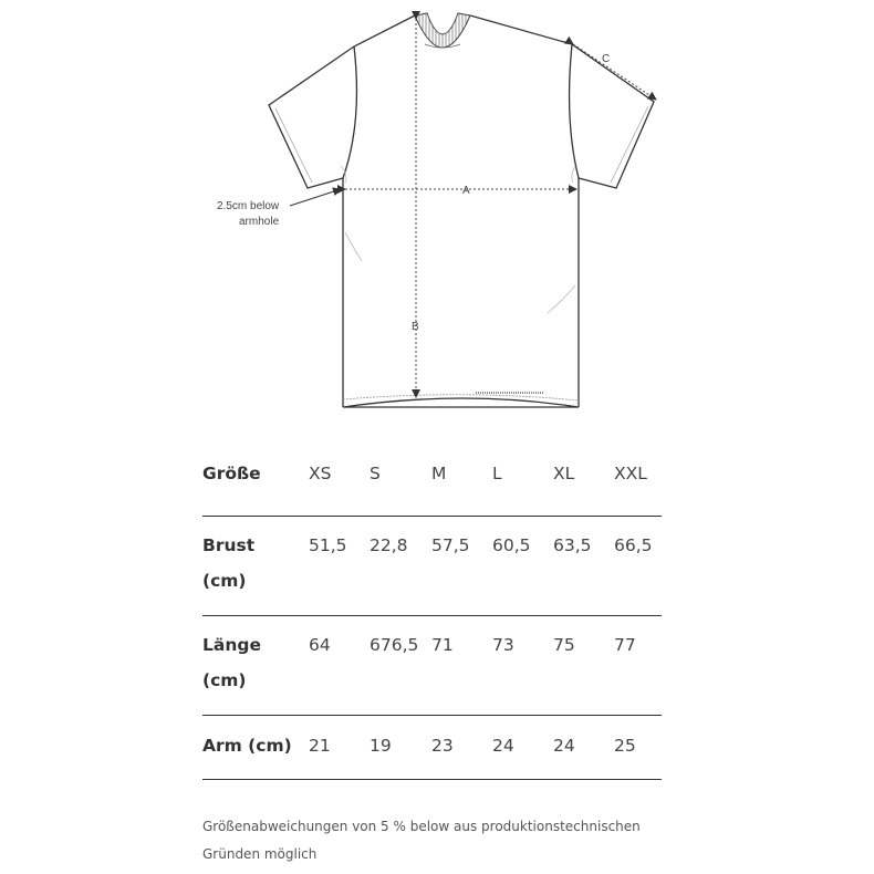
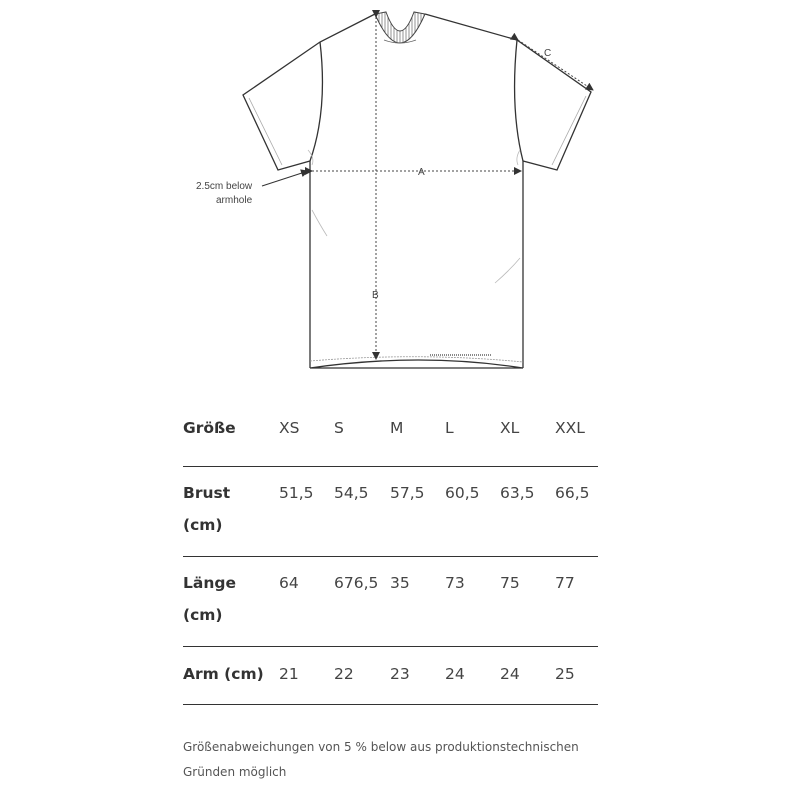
  A
  B
  C
  2.5cm below
  armhole
  Größe	XS	S	M	L	XL	XXL
- Brust(cm)	51,5	22,8	57,5	60,5	63,5	66,5
+ Brust(cm)	51,5	54,5	57,5	60,5	63,5	66,5
- Länge(cm)	64	676,5	71	73	75	77
+ Länge(cm)	64	676,5	35	73	75	77
- Arm (cm)	21	19	23	24	24	25
+ Arm (cm)	21	22	23	24	24	25
  Größenabweichungen von 5 % below aus produktionstechnischen Gründen möglich
